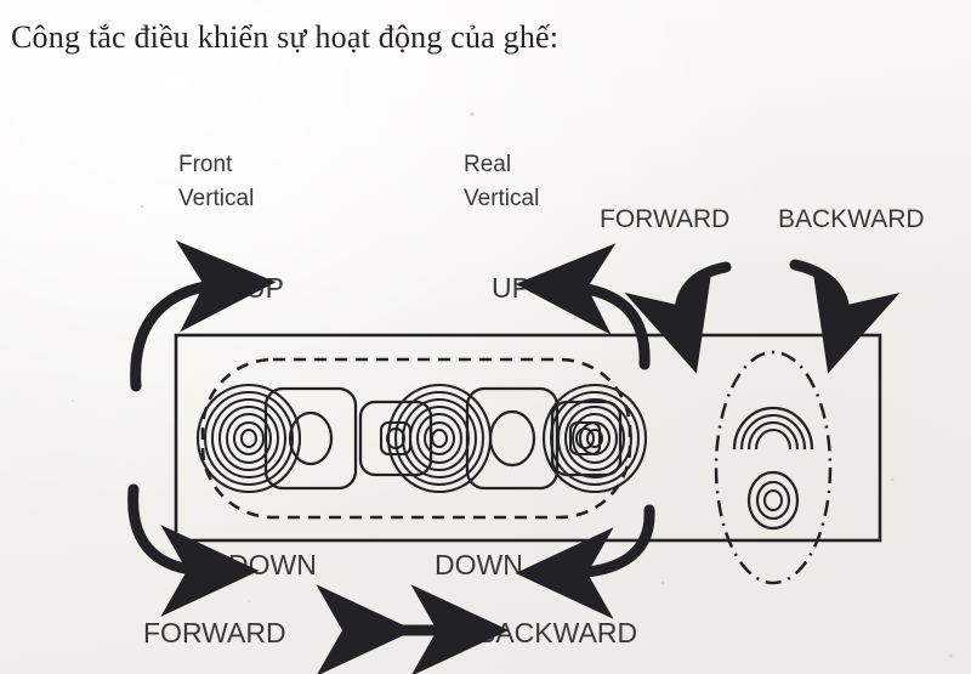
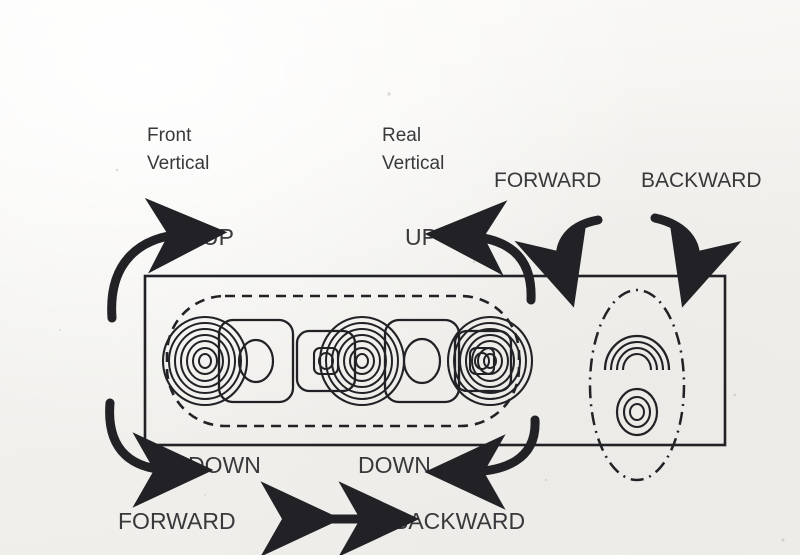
- Công tắc điều khiển sự hoạt động của ghế:
  Front
  Vertical
  Real
  Vertical
  FORWARD
  BACKWARD
  UP
  UP
  DOWN
  DOWN
  FORWARD
  BACKWARD
